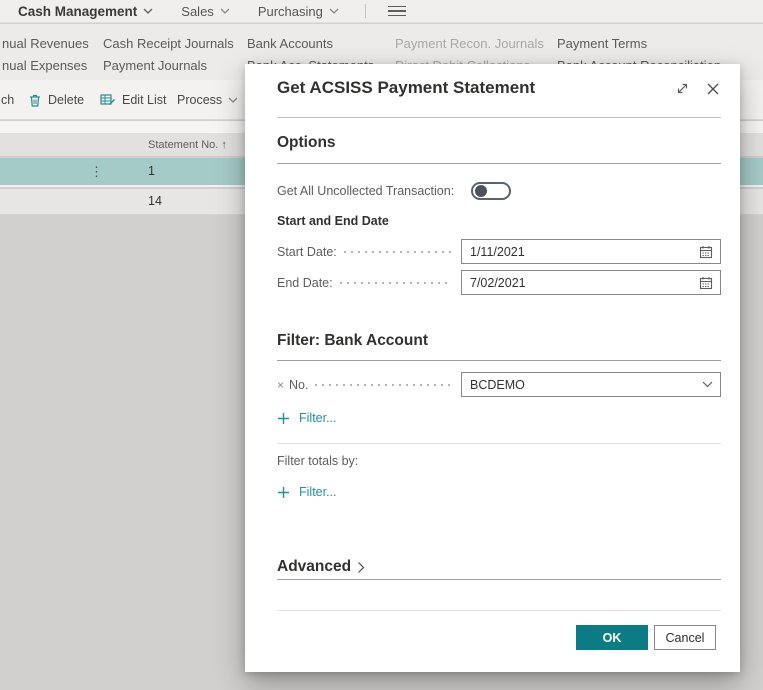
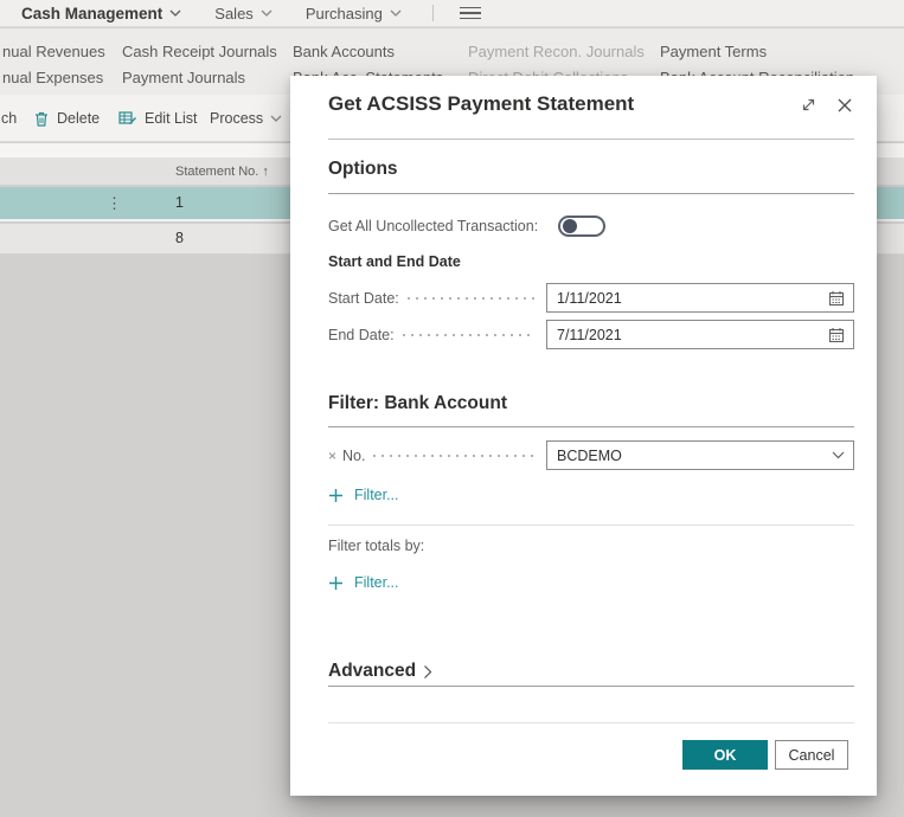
  Cash Management
  Sales
  Purchasing
  nual Revenues
  Cash Receipt Journals
  Bank Accounts
  Payment Recon. Journals
  Payment Terms
  nual Expenses
  Payment Journals
  ch
  Delete
  Edit List
  Process
  Statement No. ↑
  ⋮
  1
- 14
+ 8
  Get ACSISS Payment Statement
  Options
  Get All Uncollected Transaction:
  Start and End Date
  Start Date:
  1/11/2021
  End Date:
- 7/02/2021
+ 7/11/2021
  Filter: Bank Account
  ×
  No.
  BCDEMO
  Filter...
  Filter totals by:
  Filter...
  Advanced
  OK
  Cancel
